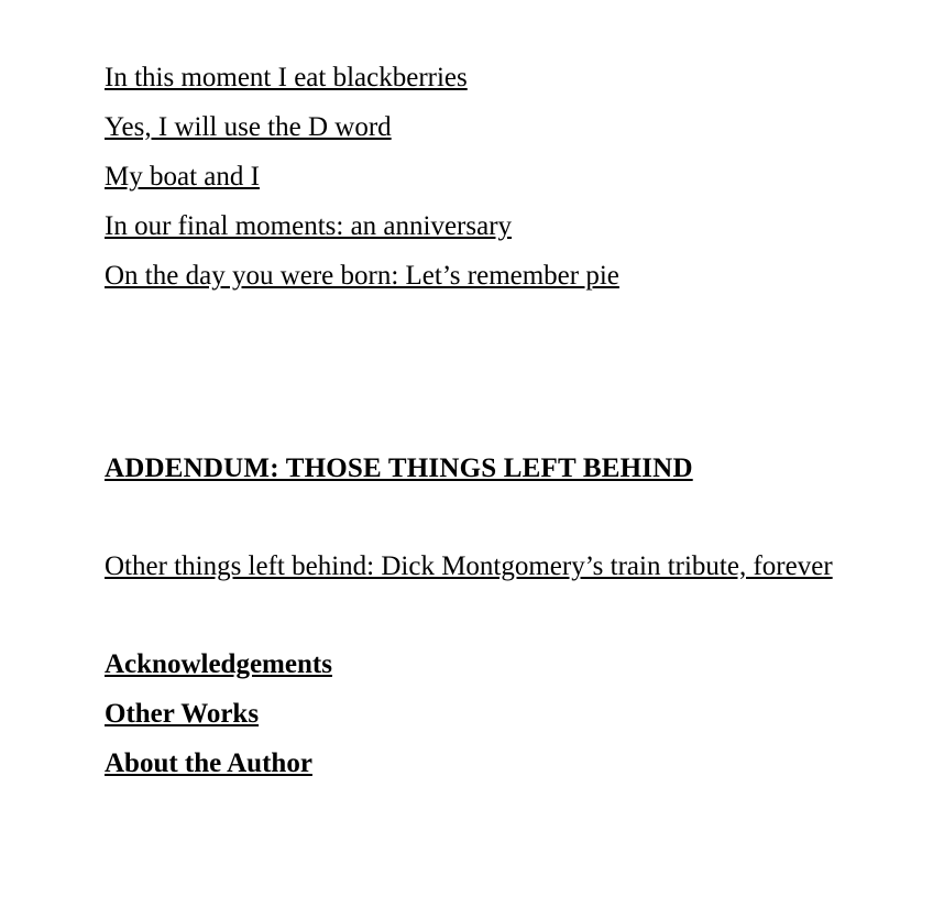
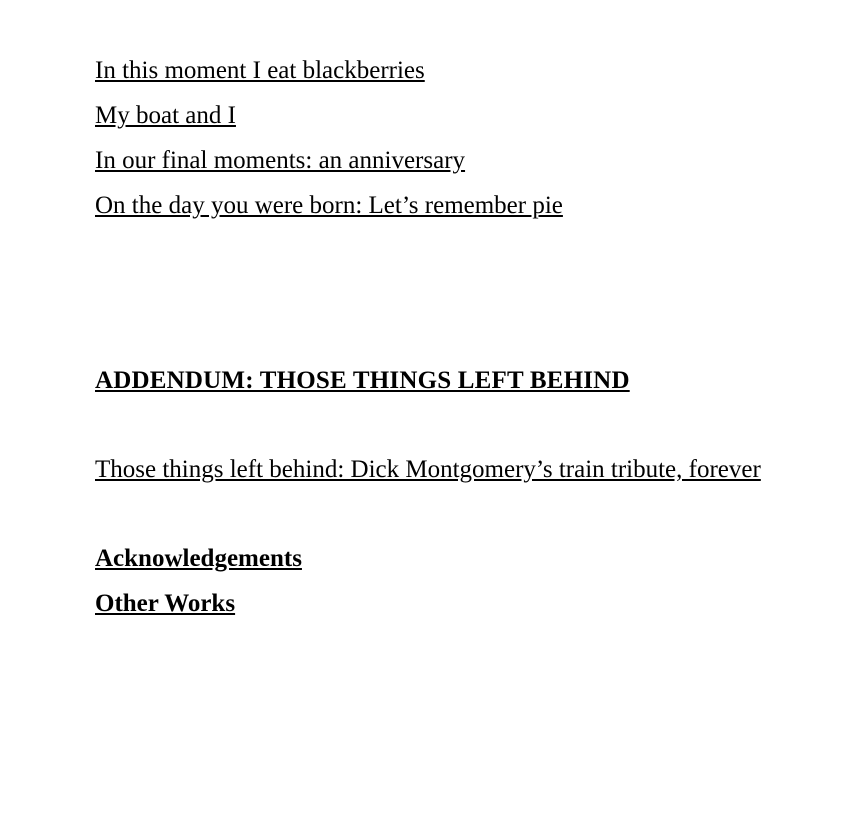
  In this moment I eat blackberries
- Yes, I will use the D word
  My boat and I
  In our final moments: an anniversary
  On the day you were born: Let’s remember pie
  ADDENDUM: THOSE THINGS LEFT BEHIND
- Other things left behind: Dick Montgomery’s train tribute, forever
+ Those things left behind: Dick Montgomery’s train tribute, forever
  Acknowledgements
  Other Works
- About the Author
